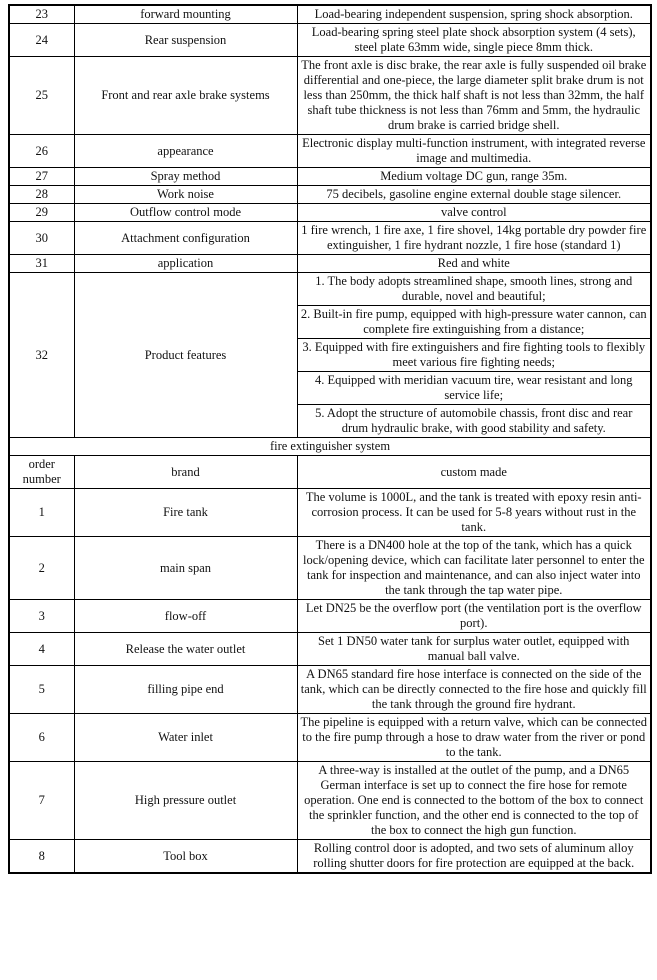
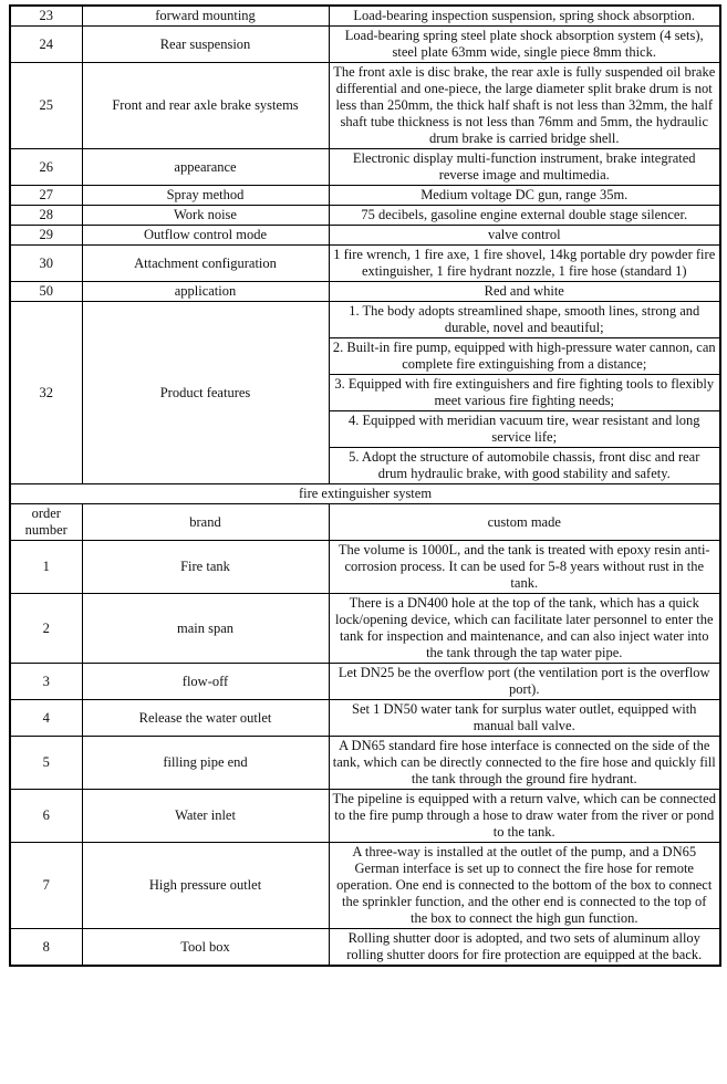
- 23	forward mounting	Load-bearing independent suspension, spring shock absorption.
+ 23	forward mounting	Load-bearing inspection suspension, spring shock absorption.
  24	Rear suspension	Load-bearing spring steel plate shock absorption system (4 sets), steel plate 63mm wide, single piece 8mm thick.
  25	Front and rear axle brake systems	The front axle is disc brake, the rear axle is fully suspended oil brake differential and one-piece, the large diameter split brake drum is not less than 250mm, the thick half shaft is not less than 32mm, the half shaft tube thickness is not less than 76mm and 5mm, the hydraulic drum brake is carried bridge shell.
- 26	appearance	Electronic display multi-function instrument, with integrated reverse image and multimedia.
+ 26	appearance	Electronic display multi-function instrument, brake integrated reverse image and multimedia.
  27	Spray method	Medium voltage DC gun, range 35m.
  28	Work noise	75 decibels, gasoline engine external double stage silencer.
  29	Outflow control mode	valve control
  30	Attachment configuration	1 fire wrench, 1 fire axe, 1 fire shovel, 14kg portable dry powder fire extinguisher, 1 fire hydrant nozzle, 1 fire hose (standard 1)
- 31	application	Red and white
+ 50	application	Red and white
  32	Product features	1. The body adopts streamlined shape, smooth lines, strong and durable, novel and beautiful;
  2. Built-in fire pump, equipped with high-pressure water cannon, can complete fire extinguishing from a distance;
  3. Equipped with fire extinguishers and fire fighting tools to flexibly meet various fire fighting needs;
  4. Equipped with meridian vacuum tire, wear resistant and long service life;
  5. Adopt the structure of automobile chassis, front disc and rear drum hydraulic brake, with good stability and safety.
  fire extinguisher system
  order number	brand	custom made
  1	Fire tank	The volume is 1000L, and the tank is treated with epoxy resin anti-corrosion process. It can be used for 5-8 years without rust in the tank.
  2	main span	There is a DN400 hole at the top of the tank, which has a quick lock/opening device, which can facilitate later personnel to enter the tank for inspection and maintenance, and can also inject water into the tank through the tap water pipe.
  3	flow-off	Let DN25 be the overflow port (the ventilation port is the overflow port).
  4	Release the water outlet	Set 1 DN50 water tank for surplus water outlet, equipped with manual ball valve.
  5	filling pipe end	A DN65 standard fire hose interface is connected on the side of the tank, which can be directly connected to the fire hose and quickly fill the tank through the ground fire hydrant.
  6	Water inlet	The pipeline is equipped with a return valve, which can be connected to the fire pump through a hose to draw water from the river or pond to the tank.
  7	High pressure outlet	A three-way is installed at the outlet of the pump, and a DN65 German interface is set up to connect the fire hose for remote operation. One end is connected to the bottom of the box to connect the sprinkler function, and the other end is connected to the top of the box to connect the high gun function.
- 8	Tool box	Rolling control door is adopted, and two sets of aluminum alloy rolling shutter doors for fire protection are equipped at the back.
+ 8	Tool box	Rolling shutter door is adopted, and two sets of aluminum alloy rolling shutter doors for fire protection are equipped at the back.
